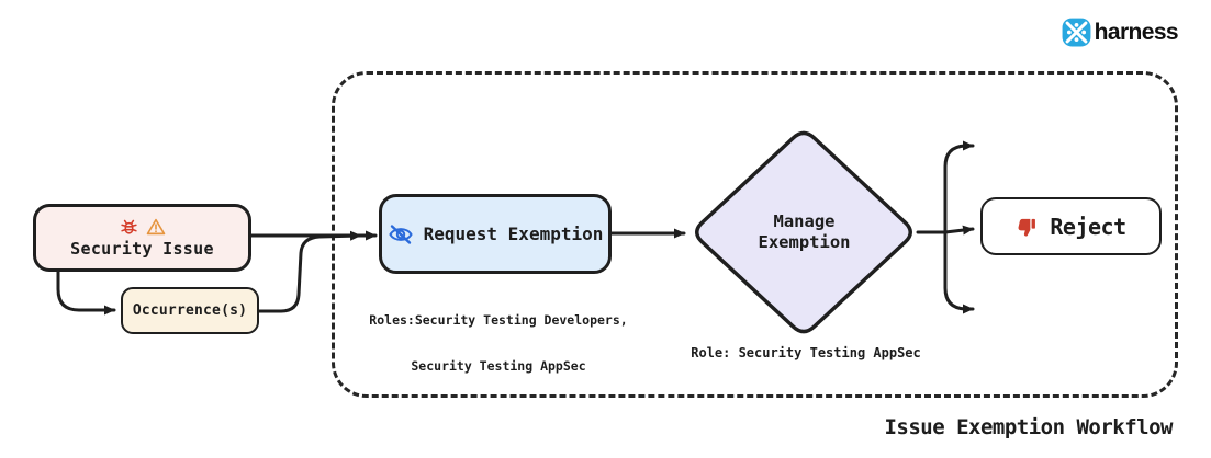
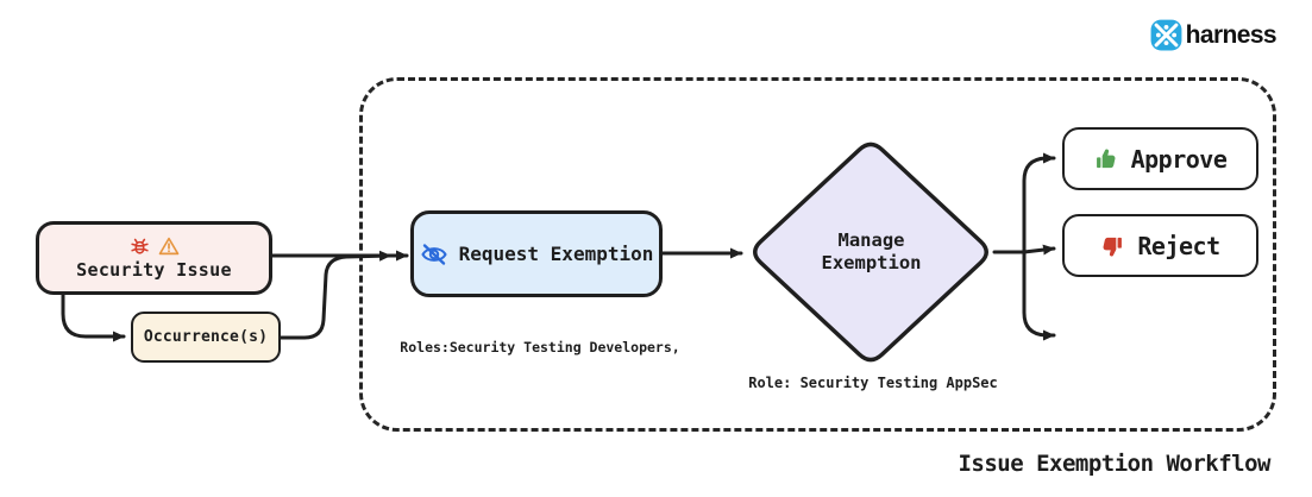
  harness
  Security Issue
  Occurrence(s)
  Request Exemption
  Roles:Security Testing Developers,
- Security Testing AppSec
  Manage
  Exemption
  Role: Security Testing AppSec
+ Approve
  Reject
  Issue Exemption Workflow
